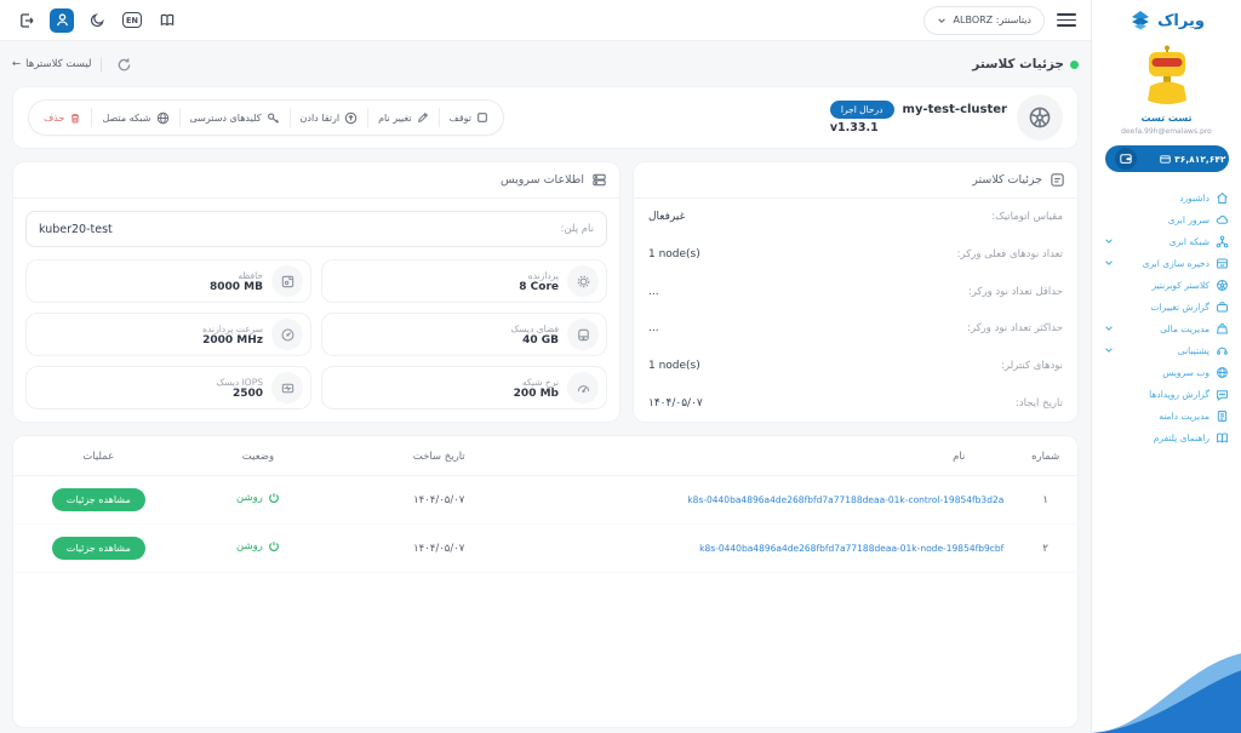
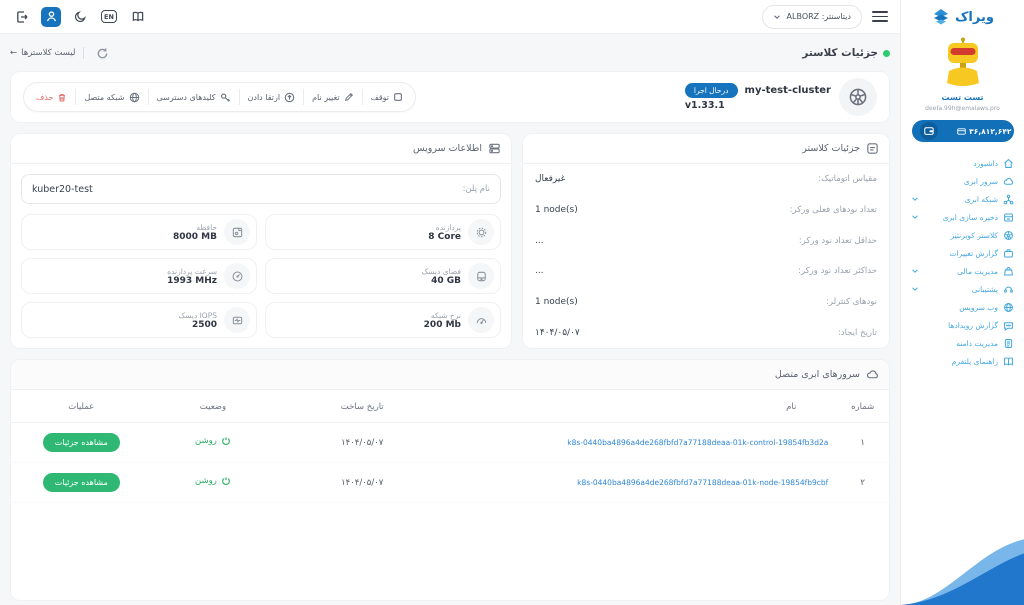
  ویراک
  تست تست
  ۳۶,۸۱۲,۶۴۲
  داشبورد
  سرور ابری
  شبکه ابری
  ذخیره سازی ابری
  کلاستر کوبرنتیز
  گزارش تغییرات
  مدیریت مالی
  پشتیبانی
  وب سرویس
  گزارش رویدادها
  مدیریت دامنه
  راهنمای پلتفرم
  دیتاسنتر: ALBORZ
  EN
  جزئیات کلاستر
  ←
  لیست کلاسترها
  my-test-cluster
  درحال اجرا
  v1.33.1
  توقف
  تغییر نام
  ارتقا دادن
  کلیدهای دسترسی
  شبکه متصل
  حذف
  جزئیات کلاستر
  مقیاس اتوماتیک:
  غیرفعال
  تعداد نودهای فعلی ورکر:
  1 node(s)
  حداقل تعداد نود ورکر:
  ...
  حداکثر تعداد نود ورکر:
  ...
  نودهای کنترلر:
  1 node(s)
  تاریخ ایجاد:
  ۱۴۰۴/۰۵/۰۷
  اطلاعات سرویس
  نام پلن:
  kuber20-test
  پردازنده
  8 Core
  حافظه
  8000 MB
  فضای دیسک
  40 GB
  سرعت پردازنده
- 2000 MHz
+ 1993 MHz
  نرخ شبکه
  200 Mb
  IOPS دیسک
  2500
+ سرورهای ابری متصل
  شماره	نام	تاریخ ساخت	وضعیت	عملیات
  ۱	k8s-0440ba4896a4de268fbfd7a77188deaa-01k-control-19854fb3d2a	۱۴۰۴/۰۵/۰۷	روشن	مشاهده جزئیات
  ۲	k8s-0440ba4896a4de268fbfd7a77188deaa-01k-node-19854fb9cbf	۱۴۰۴/۰۵/۰۷	روشن	مشاهده جزئیات
